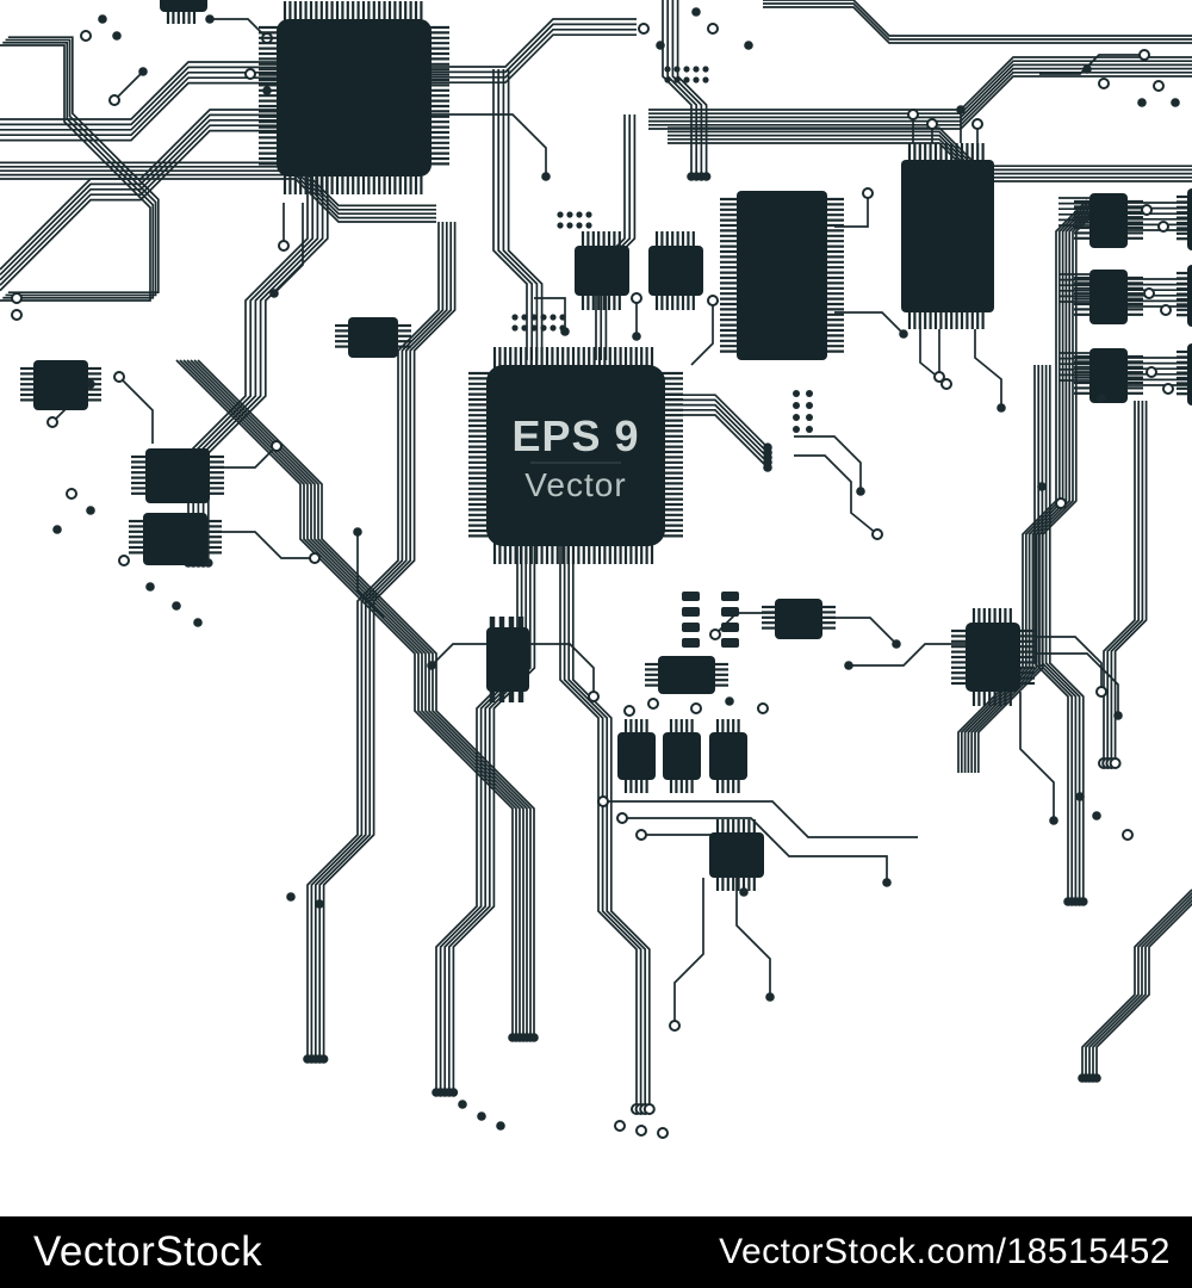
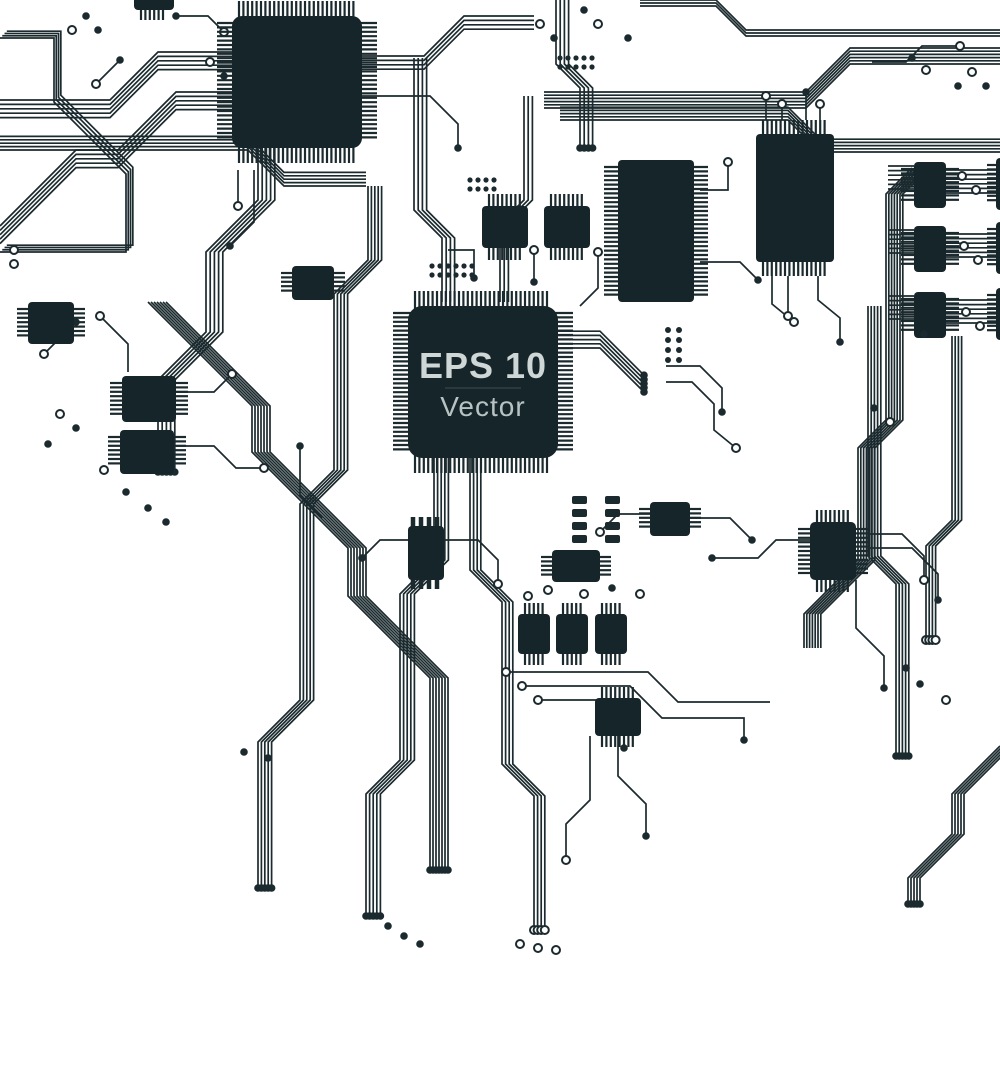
- EPS 9
+ EPS 10
  Vector
- VectorStock
- VectorStock.com/18515452
